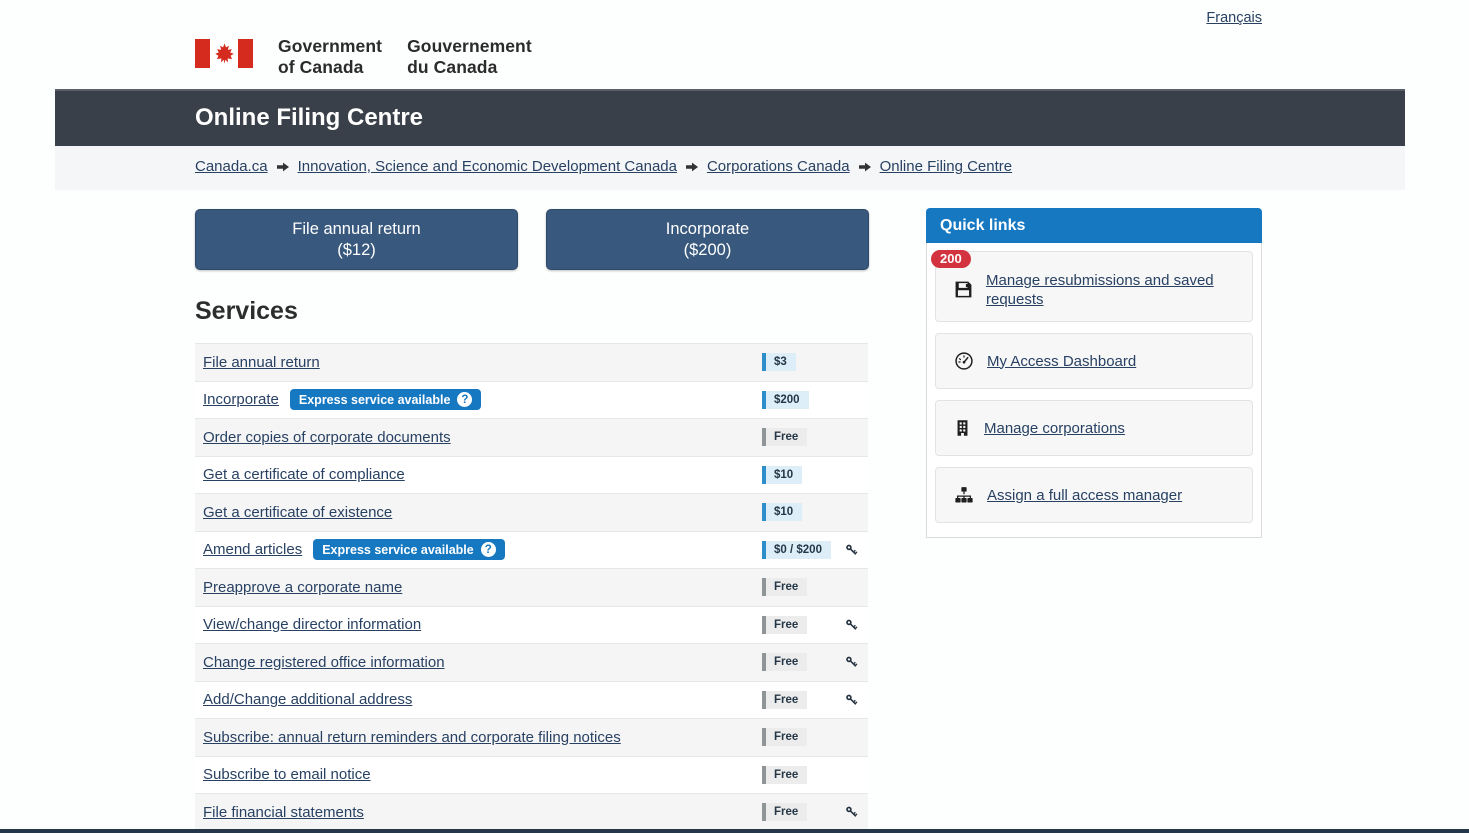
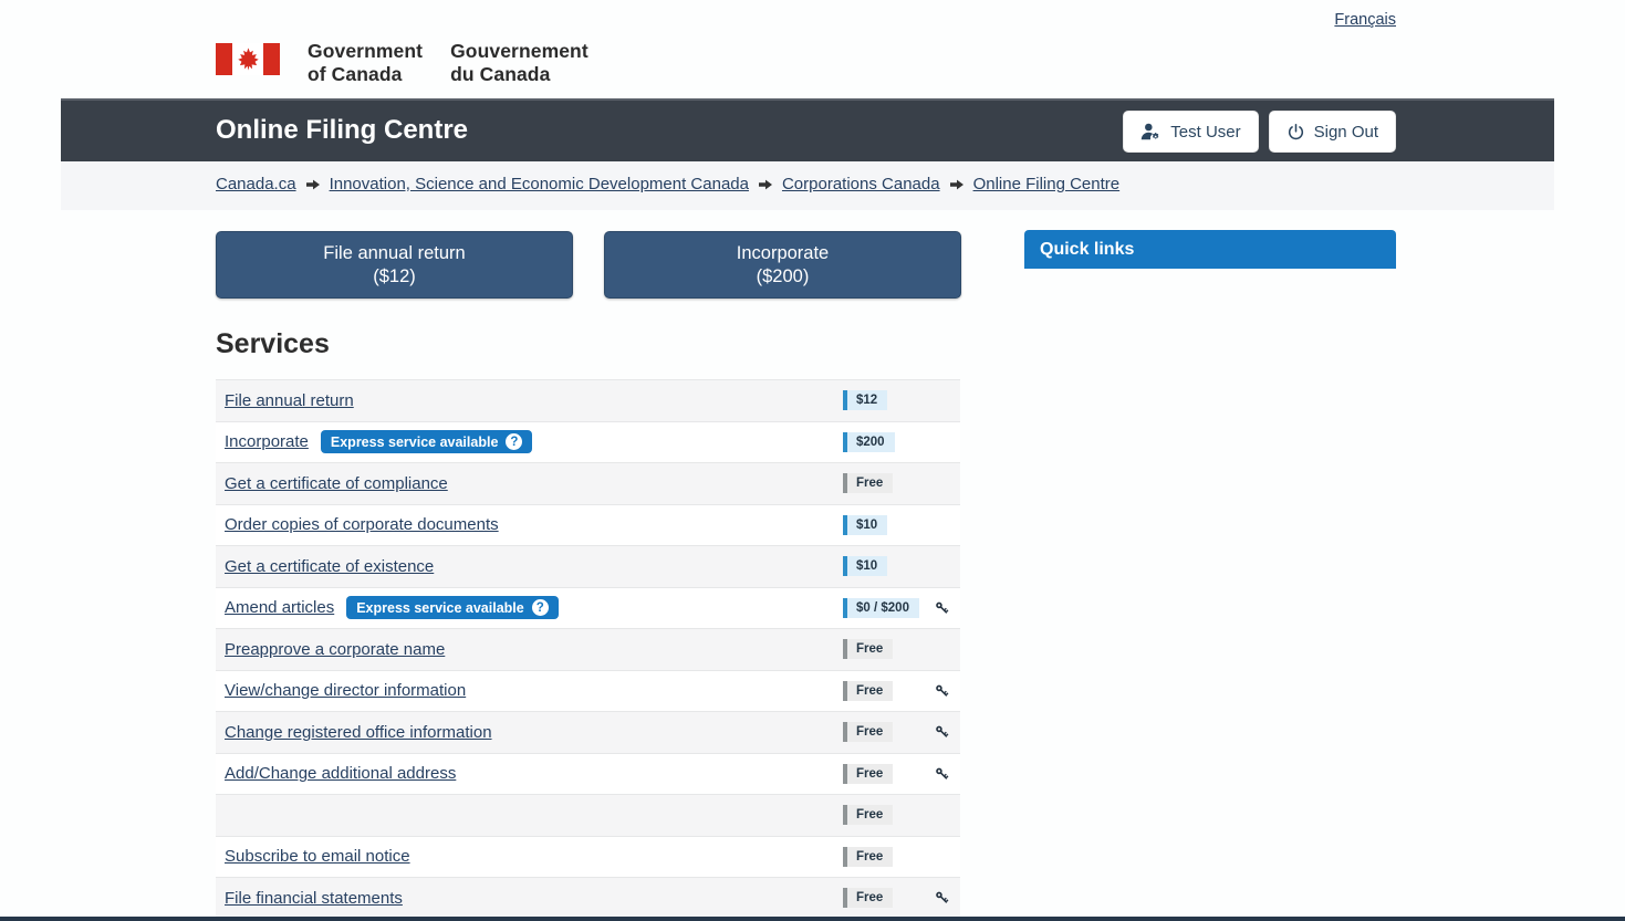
  Français
  Government
  of Canada
  Gouvernement
  du Canada
  Online Filing Centre
+ Test User
+ Sign Out
  Canada.ca
  Innovation, Science and Economic Development Canada
  Corporations Canada
  Online Filing Centre
  File annual return
  ($12)
  Incorporate
  ($200)
  Quick links
- 200
- Manage resubmissions and saved requests
- My Access Dashboard
- Manage corporations
- Assign a full access manager
  Services
  File annual return
- $3
+ $12
  Incorporate
  Express service available
  ?
  $200
- Order copies of corporate documents
+ Get a certificate of compliance
  Free
- Get a certificate of compliance
+ Order copies of corporate documents
  $10
  Get a certificate of existence
  $10
  Amend articles
  Express service available
  ?
  $0 / $200
  Preapprove a corporate name
  Free
  View/change director information
  Free
  Change registered office information
  Free
  Add/Change additional address
  Free
- Subscribe: annual return reminders and corporate filing notices
  Free
  Subscribe to email notice
  Free
  File financial statements
  Free
